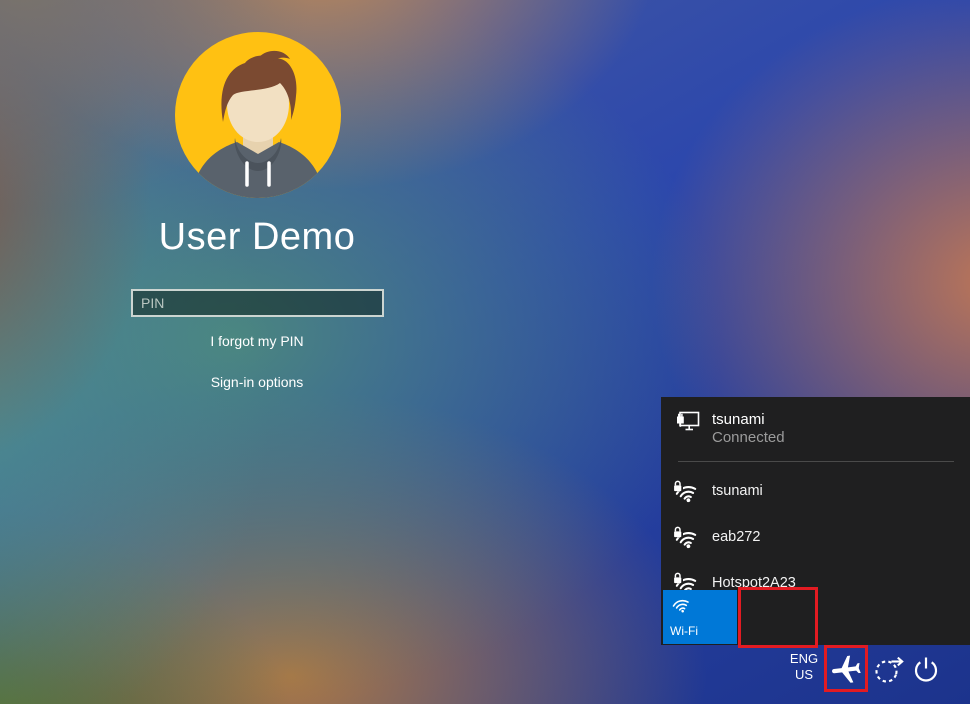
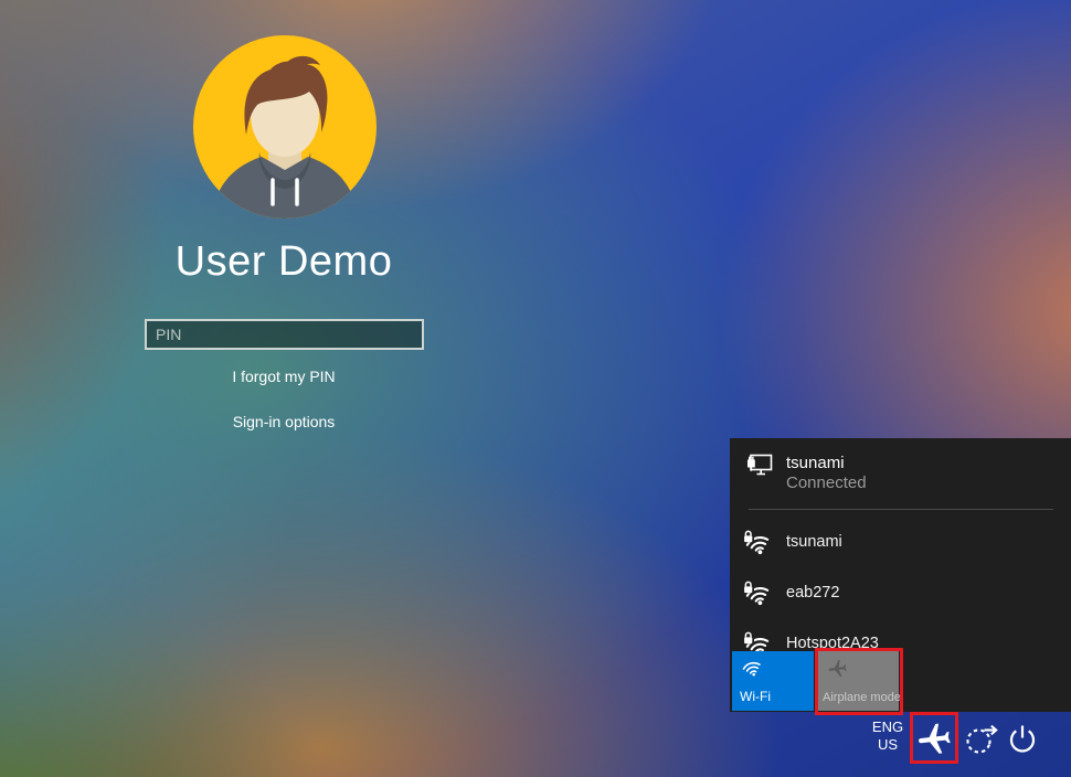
  User Demo
  PIN
  I forgot my PIN
  Sign-in options
  tsunami
  Connected
  tsunami
  eab272
  Hotspot2A23
  Wi-Fi
+ Airplane mode
  ENG
  US
